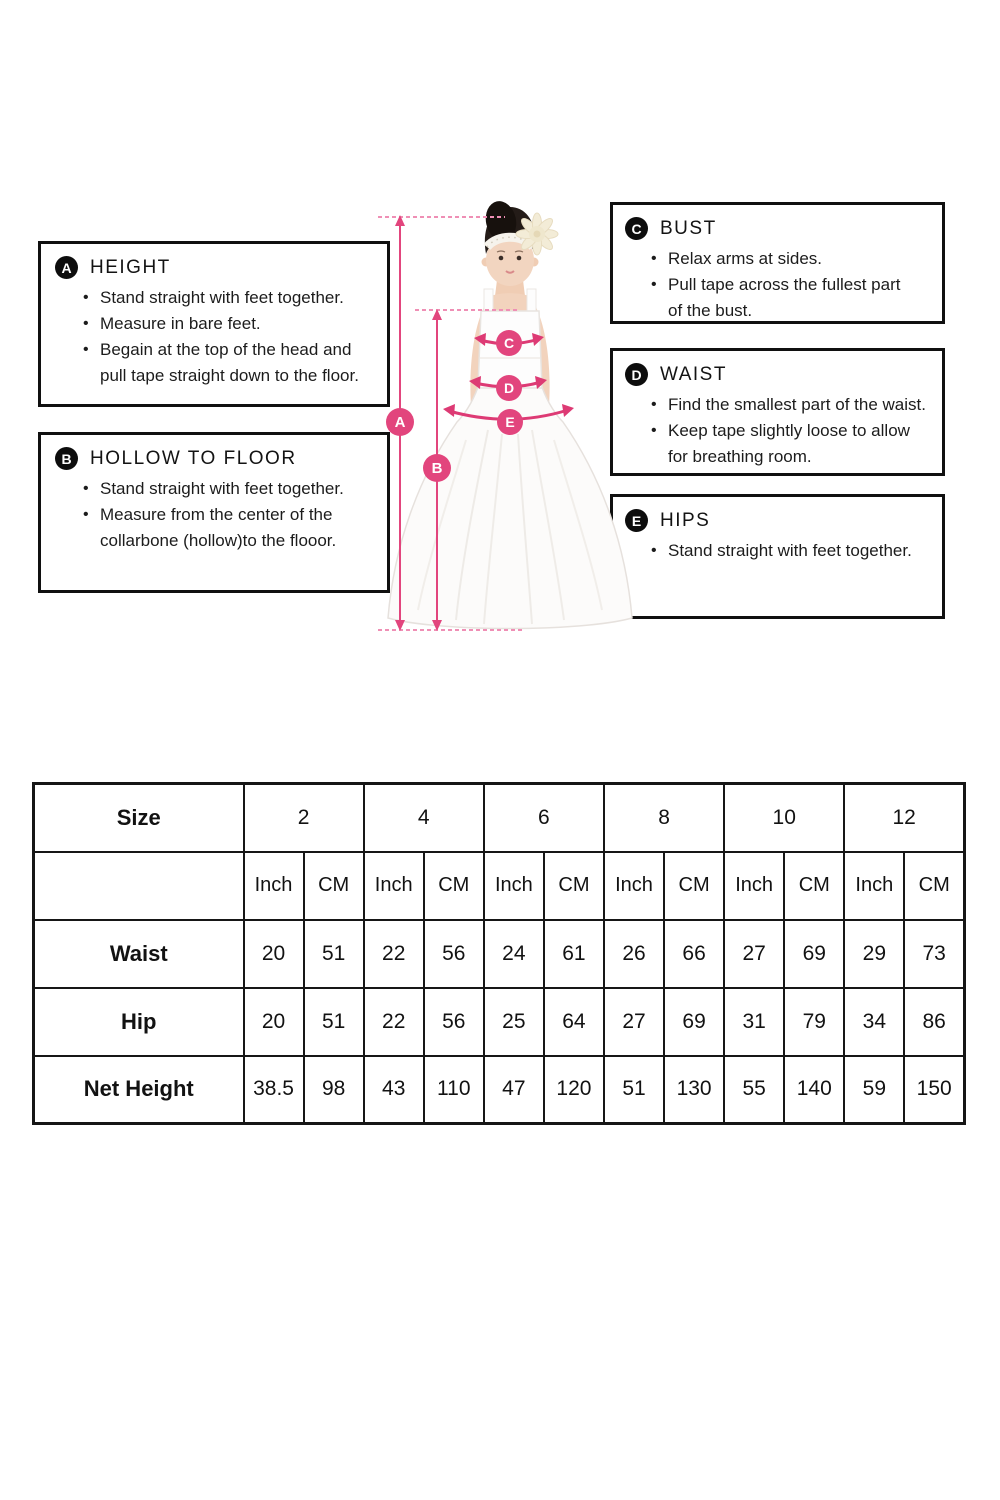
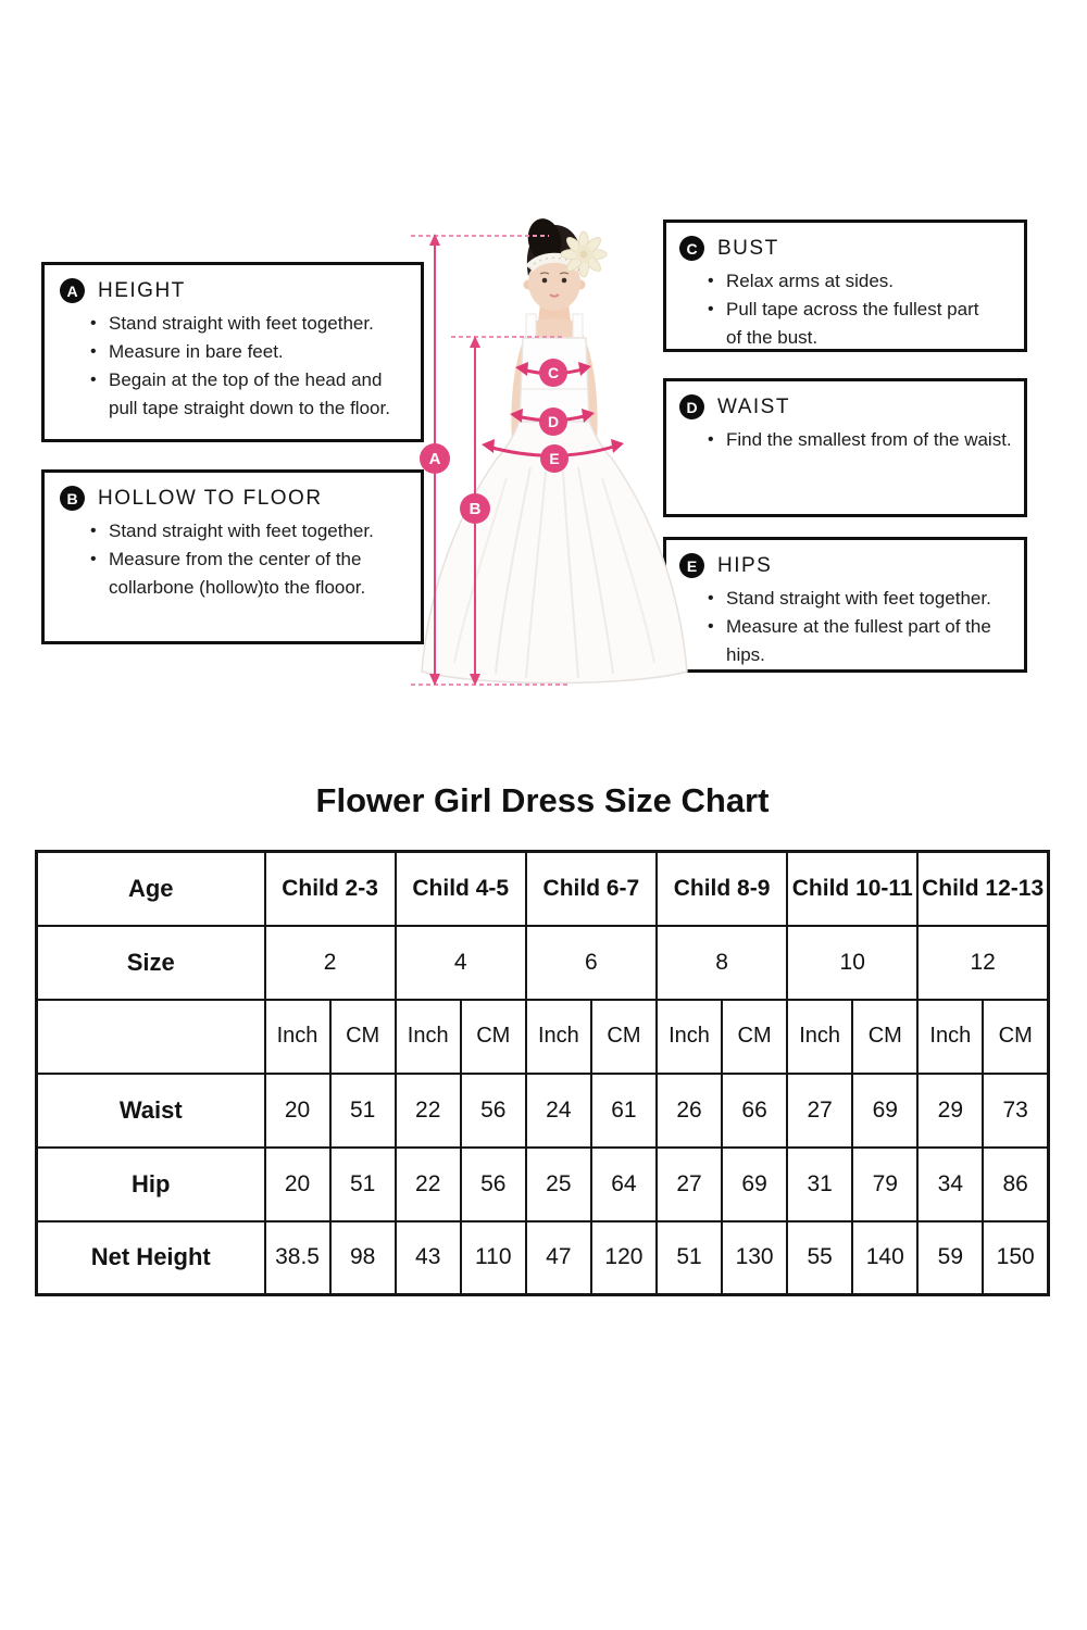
  A
  HEIGHT
  Stand straight with feet together.
  Measure in bare feet.
  Begain at the top of the head and
  pull tape straight down to the floor.
  B
  HOLLOW TO FLOOR
  Stand straight with feet together.
  Measure from the center of the
  collarbone (hollow)to the flooor.
  C
  BUST
  Relax arms at sides.
  Pull tape across the fullest part
  of the bust.
  D
  WAIST
- Find the smallest part of the waist.
+ Find the smallest from of the waist.
- Keep tape slightly loose to allow
- for breathing room.
  E
  HIPS
  Stand straight with feet together.
+ Measure at the fullest part of the
+ hips.
  A
  B
  C
  D
  E
+ Flower Girl Dress Size Chart
+ Age	Child 2-3	Child 4-5	Child 6-7	Child 8-9	Child 10-11	Child 12-13
  Size	2	4	6	8	10	12
  	Inch	CM	Inch	CM	Inch	CM	Inch	CM	Inch	CM	Inch	CM
  Waist	20	51	22	56	24	61	26	66	27	69	29	73
  Hip	20	51	22	56	25	64	27	69	31	79	34	86
  Net Height	38.5	98	43	110	47	120	51	130	55	140	59	150
